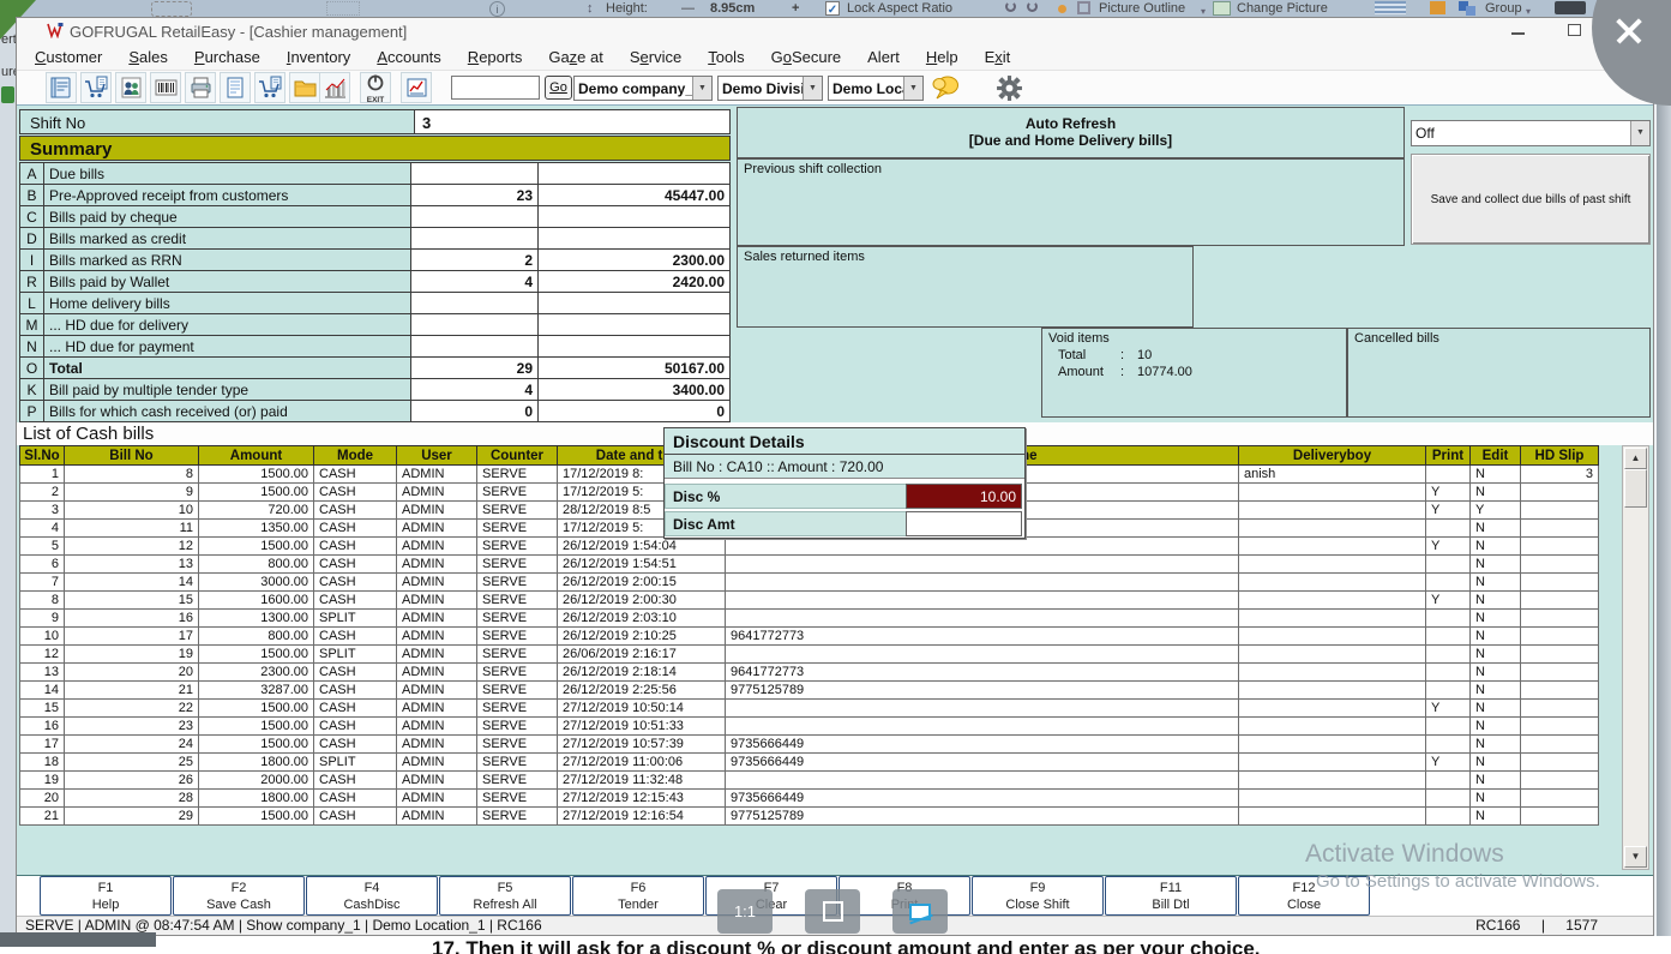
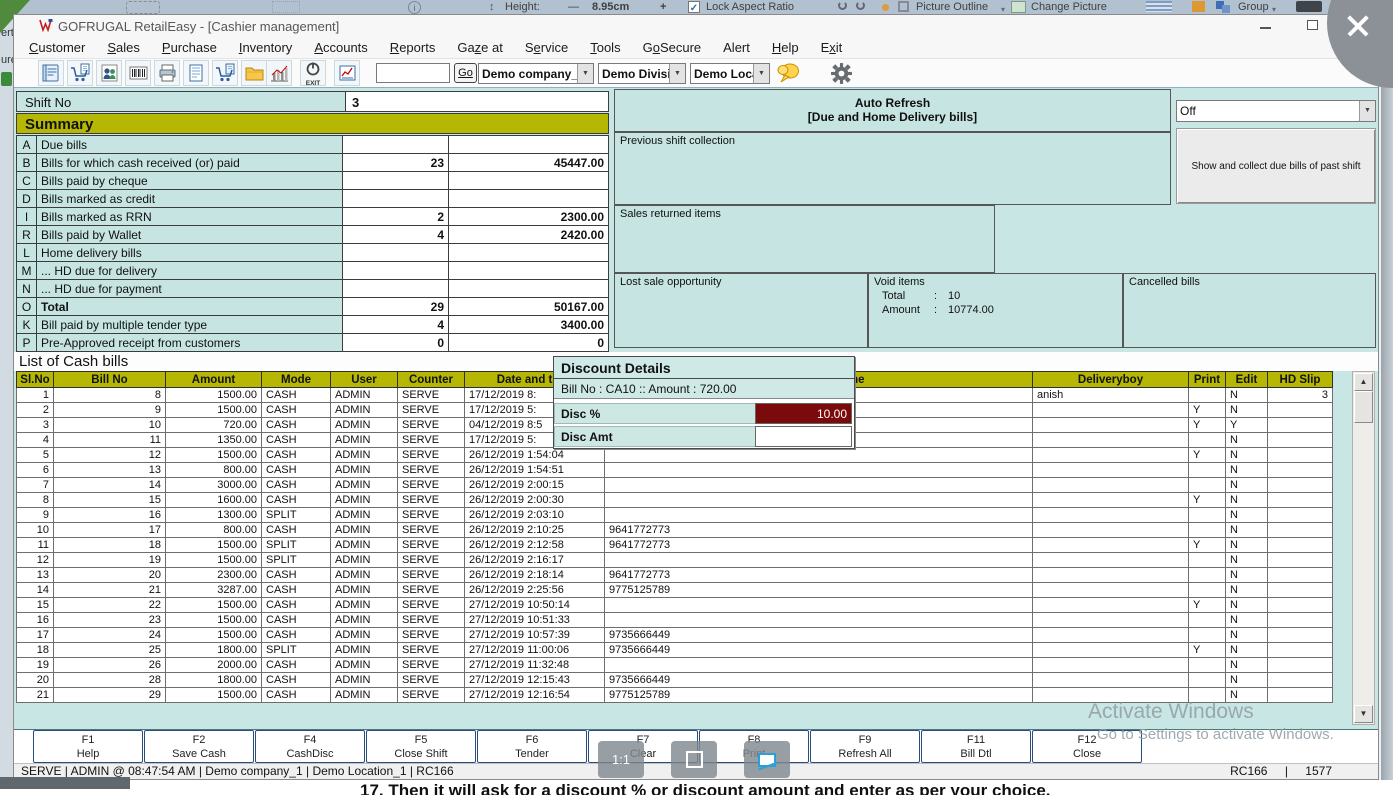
  i
  ↕
  Height:
  —
  8.95cm
  +
  ✓
  Lock Aspect Ratio
  Picture Outline
  ▾
  Change Picture
  Group
  ▾
  GOFRUGAL RetailEasy - [Cashier management]
  Customer Sales Purchase Inventory Accounts Reports Gaze at Service Tools GoSecure Alert Help Exit
  Go
  Demo company_
  Demo Divis
  Shift No
  3
  Summary
  A
  Due bills
  B
- Pre-Approved receipt from customers
+ Bills for which cash received (or) paid
  23
  45447.00
  C
  Bills paid by cheque
  D
  Bills marked as credit
  I
  Bills marked as RRN
  2
  2300.00
  R
  Bills paid by Wallet
  4
  2420.00
  L
  Home delivery bills
  M
  ... HD due for delivery
  N
  ... HD due for payment
  O
  Total
  29
  50167.00
  K
  Bill paid by multiple tender type
  4
  3400.00
  P
- Bills for which cash received (or) paid
+ Pre-Approved receipt from customers
  0
  0
  Auto Refresh
  [Due and Home Delivery bills]
  Off
- Save and collect due bills of past shift
+ Show and collect due bills of past shift
  Previous shift collection
  Sales returned items
+ Lost sale opportunity
  Void items
  Total
  :
  10
  Amount
  :
  10774.00
  Cancelled bills
  List of Cash bills
  Sl.No	Bill No	Amount	Mode	User	Counter	Date and t	e	Deliveryboy	Print	Edit	HD Slip
  1	8	1500.00	CASH	ADMIN	SERVE	17/12/2019 8:		anish		N	3
  2	9	1500.00	CASH	ADMIN	SERVE	17/12/2019 5:			Y	N
- 3	10	720.00	CASH	ADMIN	SERVE	28/12/2019 8:5			Y	Y
+ 3	10	720.00	CASH	ADMIN	SERVE	04/12/2019 8:5			Y	Y
  4	11	1350.00	CASH	ADMIN	SERVE	17/12/2019 5:				N
  5	12	1500.00	CASH	ADMIN	SERVE	26/12/2019 1:54:04			Y	N
  6	13	800.00	CASH	ADMIN	SERVE	26/12/2019 1:54:51				N
  7	14	3000.00	CASH	ADMIN	SERVE	26/12/2019 2:00:15				N
  8	15	1600.00	CASH	ADMIN	SERVE	26/12/2019 2:00:30			Y	N
  9	16	1300.00	SPLIT	ADMIN	SERVE	26/12/2019 2:03:10				N
  10	17	800.00	CASH	ADMIN	SERVE	26/12/2019 2:10:25	9641772773			N
+ 11	18	1500.00	SPLIT	ADMIN	SERVE	26/12/2019 2:12:58	9641772773		Y	N
- 12	19	1500.00	SPLIT	ADMIN	SERVE	26/06/2019 2:16:17				N
+ 12	19	1500.00	SPLIT	ADMIN	SERVE	26/12/2019 2:16:17				N
  13	20	2300.00	CASH	ADMIN	SERVE	26/12/2019 2:18:14	9641772773			N
  14	21	3287.00	CASH	ADMIN	SERVE	26/12/2019 2:25:56	9775125789			N
  15	22	1500.00	CASH	ADMIN	SERVE	27/12/2019 10:50:14			Y	N
  16	23	1500.00	CASH	ADMIN	SERVE	27/12/2019 10:51:33				N
  17	24	1500.00	CASH	ADMIN	SERVE	27/12/2019 10:57:39	9735666449			N
  18	25	1800.00	SPLIT	ADMIN	SERVE	27/12/2019 11:00:06	9735666449		Y	N
  19	26	2000.00	CASH	ADMIN	SERVE	27/12/2019 11:32:48				N
  20	28	1800.00	CASH	ADMIN	SERVE	27/12/2019 12:15:43	9735666449			N
  21	29	1500.00	CASH	ADMIN	SERVE	27/12/2019 12:16:54	9775125789			N
  ▲
  ▼
  Discount Details
  Bill No : CA10 :: Amount : 720.00
  Disc %
  10.00
  Disc Amt
  F1
  Help
  F2
  Save Cash
  F4
  CashDisc
  F5
- Refresh All
+ Close Shift
  F6
  Tender
  F7
  Clear
  F8
  F9
- Close Shift
+ Refresh All
  F11
  Bill Dtl
  F12
  Close
- SERVE | ADMIN @ 08:47:54 AM | Show company_1 | Demo Location_1 | RC166
+ SERVE | ADMIN @ 08:47:54 AM | Demo company_1 | Demo Location_1 | RC166
  RC166 | 1577
  1:1
  Activate Windows
  Go to Settings to activate Windows.
  17. Then it will ask for a discount % or discount amount and enter as per your choice.
